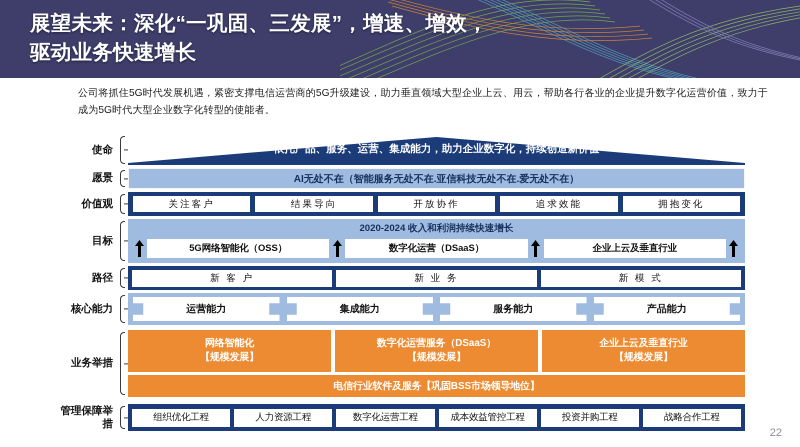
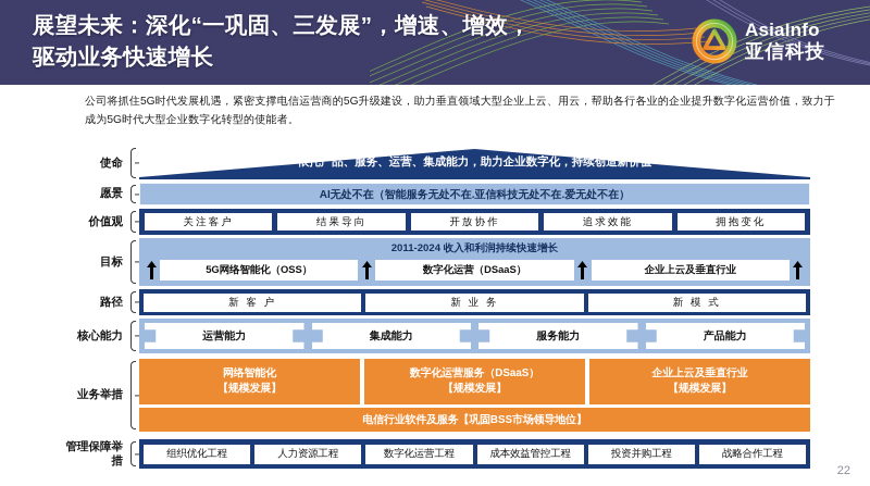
  展望未来：深化“一巩固、三发展”，增速、增效，
  驱动业务快速增长
+ AsiaInfo
+ 亚信科技
  公司将抓住5G时代发展机遇，紧密支撑电信运营商的5G升级建设，助力垂直领域大型企业上云、用云，帮助各行各业的企业提升数字化运营价值，致力于成为5G时代大型企业数字化转型的使能者。
  使命
  依托产品、服务、运营、集成能力，助力企业数字化，持续创造新价值
  愿景
  AI无处不在（智能服务无处不在.亚信科技无处不在.爱无处不在）
  价值观
  关注客户
  结果导向
  开放协作
  追求效能
  拥抱变化
  目标
- 2020-2024 收入和利润持续快速增长
+ 2011-2024 收入和利润持续快速增长
  5G网络智能化（OSS）
  数字化运营（DSaaS）
  企业上云及垂直行业
  路径
  新 客 户
  新 业 务
  新 模 式
  核心能力
  运营能力
  集成能力
  服务能力
  产品能力
  业务举措
  网络智能化
  【规模发展】
  数字化运营服务（DSaaS）
  【规模发展】
  企业上云及垂直行业
  【规模发展】
  电信行业软件及服务【巩固BSS市场领导地位】
  管理保障举措
  组织优化工程
  人力资源工程
  数字化运营工程
  成本效益管控工程
  投资并购工程
  战略合作工程
  22
